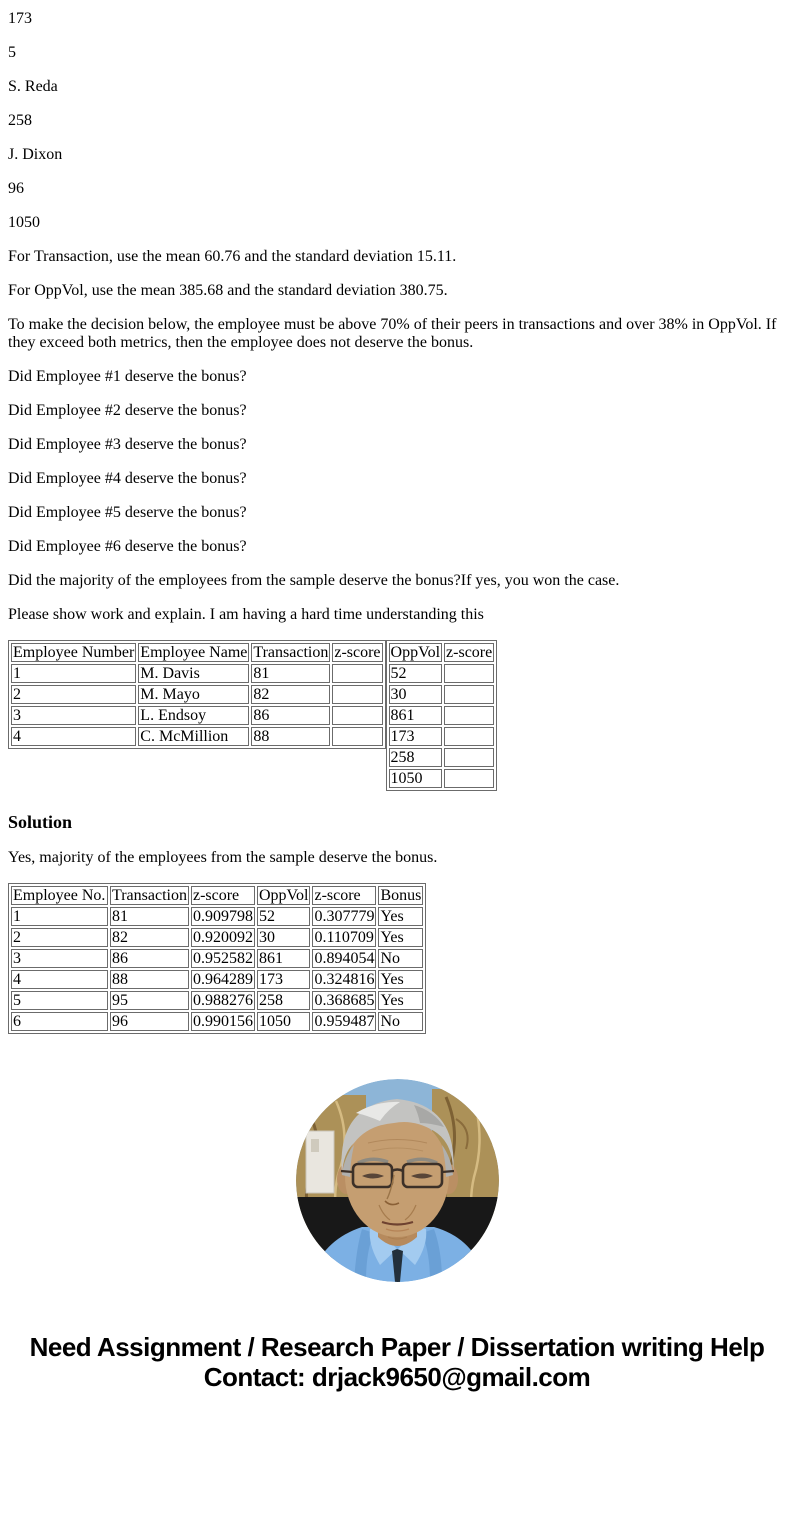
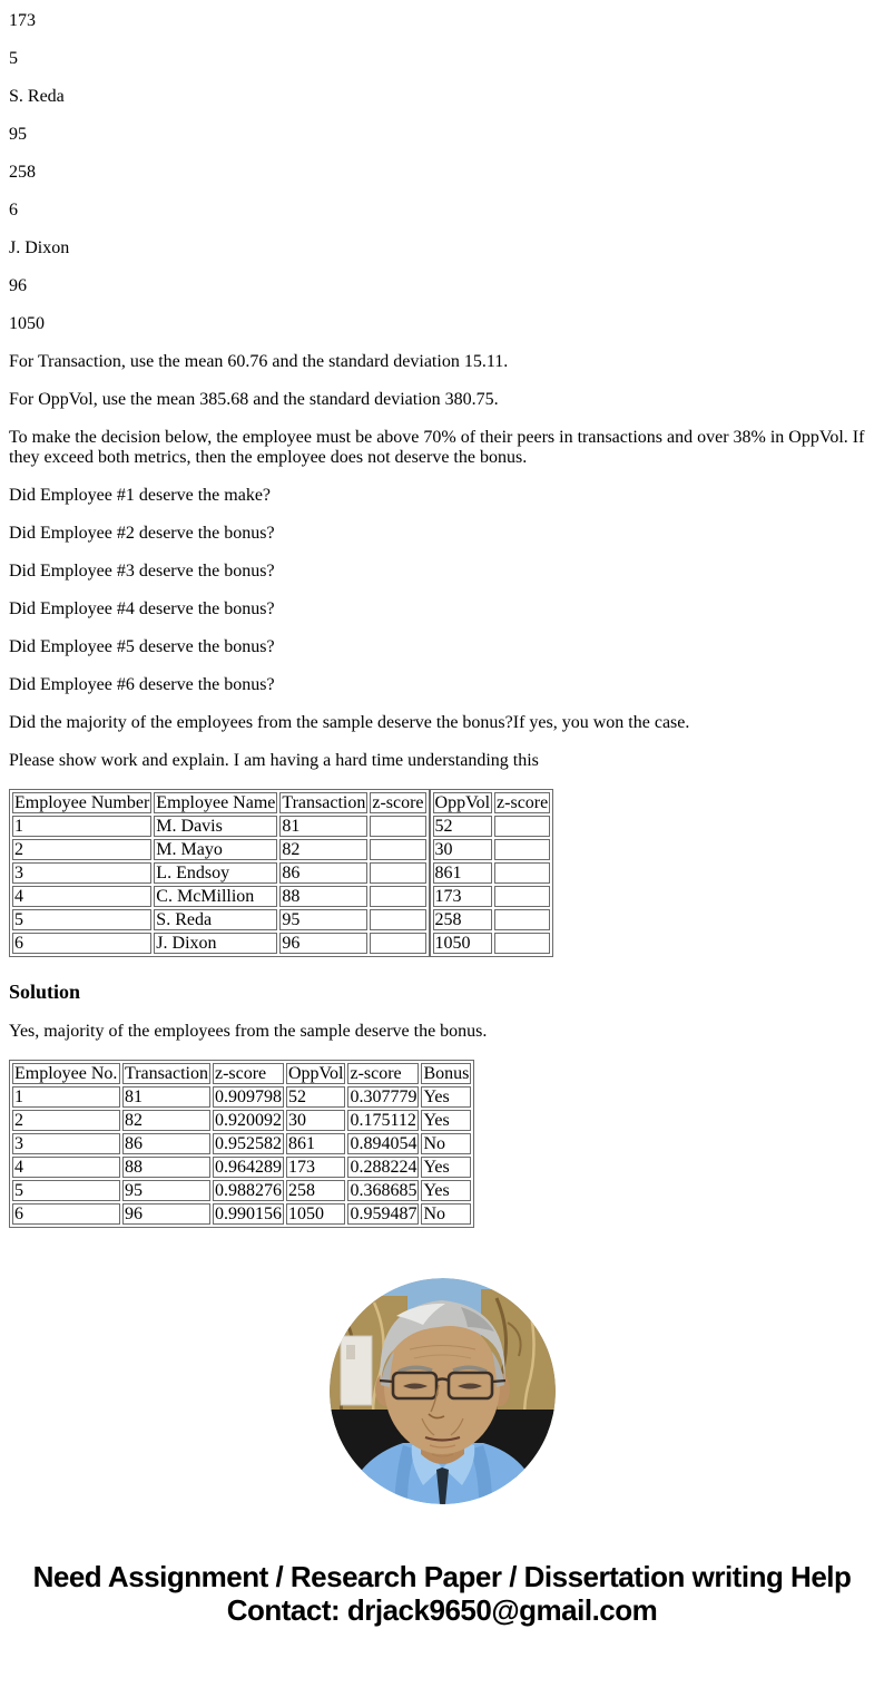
  173
  5
  S. Reda
+ 95
  258
+ 6
  J. Dixon
  96
  1050
  For Transaction, use the mean 60.76 and the standard deviation 15.11.
  For OppVol, use the mean 385.68 and the standard deviation 380.75.
  To make the decision below, the employee must be above 70% of their peers in transactions and over 38% in OppVol. If they exceed both metrics, then the employee does not deserve the bonus.
- Did Employee #1 deserve the bonus?
+ Did Employee #1 deserve the make?
  Did Employee #2 deserve the bonus?
  Did Employee #3 deserve the bonus?
  Did Employee #4 deserve the bonus?
  Did Employee #5 deserve the bonus?
  Did Employee #6 deserve the bonus?
  Did the majority of the employees from the sample deserve the bonus?If yes, you won the case.
  Please show work and explain. I am having a hard time understanding this
  Employee Number	Employee Name	Transaction	z-score
  1	M. Davis	81
  2	M. Mayo	82
  3	L. Endsoy	86
  4	C. McMillion	88
+ 5	S. Reda	95
+ 6	J. Dixon	96
  OppVol	z-score
  52
  30
  861
  173
  258
  1050
  Solution
  Yes, majority of the employees from the sample deserve the bonus.
  Employee No.	Transaction	z-score	OppVol	z-score	Bonus
  1	81	0.909798	52	0.307779	Yes
- 2	82	0.920092	30	0.110709	Yes
+ 2	82	0.920092	30	0.175112	Yes
  3	86	0.952582	861	0.894054	No
- 4	88	0.964289	173	0.324816	Yes
+ 4	88	0.964289	173	0.288224	Yes
  5	95	0.988276	258	0.368685	Yes
  6	96	0.990156	1050	0.959487	No
  Need Assignment / Research Paper / Dissertation writing Help
  Contact: drjack9650@gmail.com
